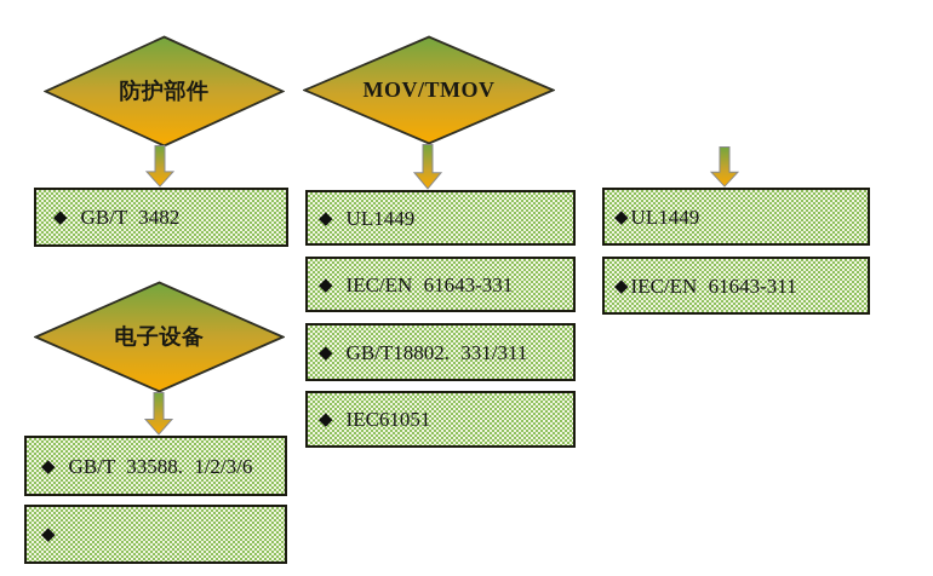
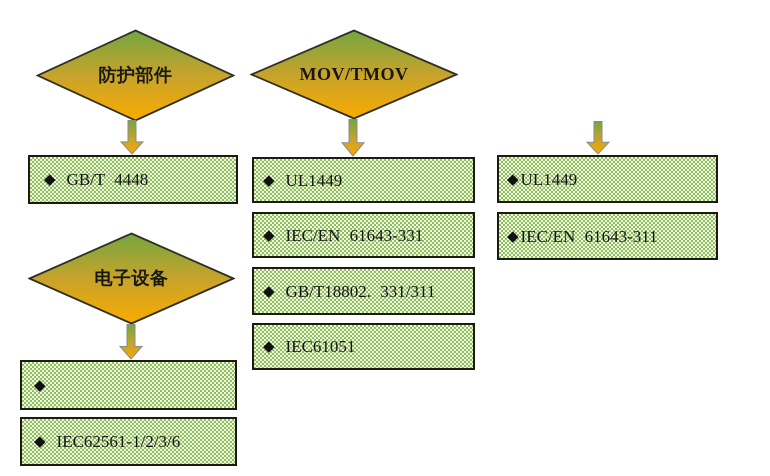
  防护部件
  ◆
- GB/T 3482
+ GB/T 4448
  MOV/TMOV
  ◆
  UL1449
  ◆
  IEC/EN 61643-331
  ◆
  GB/T18802. 331/311
  ◆
  IEC61051
  ◆
  UL1449
  ◆
  IEC/EN 61643-311
  电子设备
  ◆
- GB/T 33588. 1/2/3/6
  ◆
+ IEC62561-1/2/3/6
